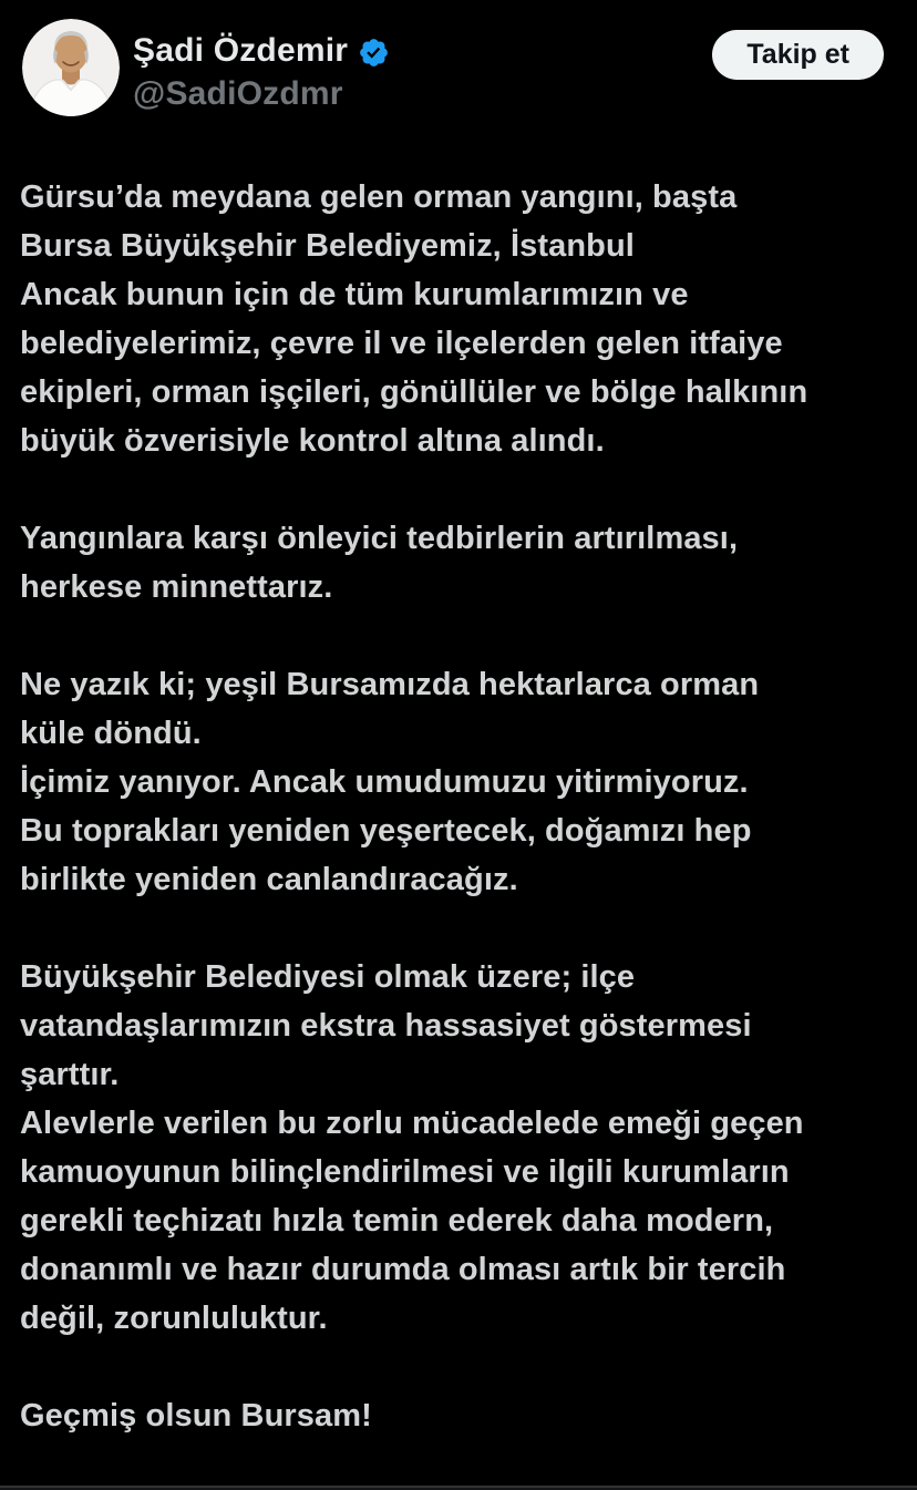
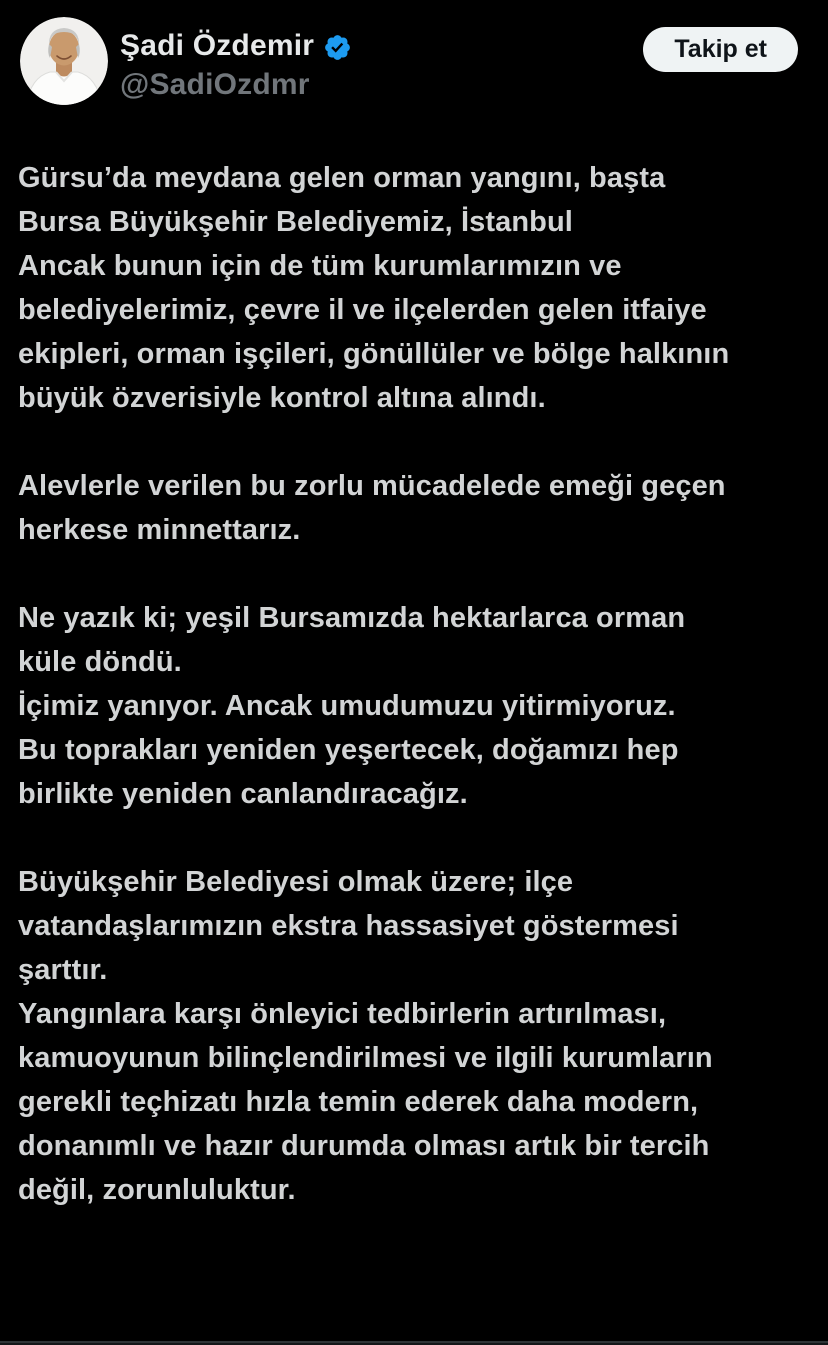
  Şadi Özdemir
  @SadiOzdmr
  Takip et
  Gürsu’da meydana gelen orman yangını, başta
  Bursa Büyükşehir Belediyemiz, İstanbul
  Ancak bunun için de tüm kurumlarımızın ve
  belediyelerimiz, çevre il ve ilçelerden gelen itfaiye
  ekipleri, orman işçileri, gönüllüler ve bölge halkının
  büyük özverisiyle kontrol altına alındı.
- Yangınlara karşı önleyici tedbirlerin artırılması,
+ Alevlerle verilen bu zorlu mücadelede emeği geçen
  herkese minnettarız.
  Ne yazık ki; yeşil Bursamızda hektarlarca orman
  küle döndü.
  İçimiz yanıyor. Ancak umudumuzu yitirmiyoruz.
  Bu toprakları yeniden yeşertecek, doğamızı hep
  birlikte yeniden canlandıracağız.
  Büyükşehir Belediyesi olmak üzere; ilçe
  vatandaşlarımızın ekstra hassasiyet göstermesi
  şarttır.
- Alevlerle verilen bu zorlu mücadelede emeği geçen
+ Yangınlara karşı önleyici tedbirlerin artırılması,
  kamuoyunun bilinçlendirilmesi ve ilgili kurumların
  gerekli teçhizatı hızla temin ederek daha modern,
  donanımlı ve hazır durumda olması artık bir tercih
  değil, zorunluluktur.
- Geçmiş olsun Bursam!
